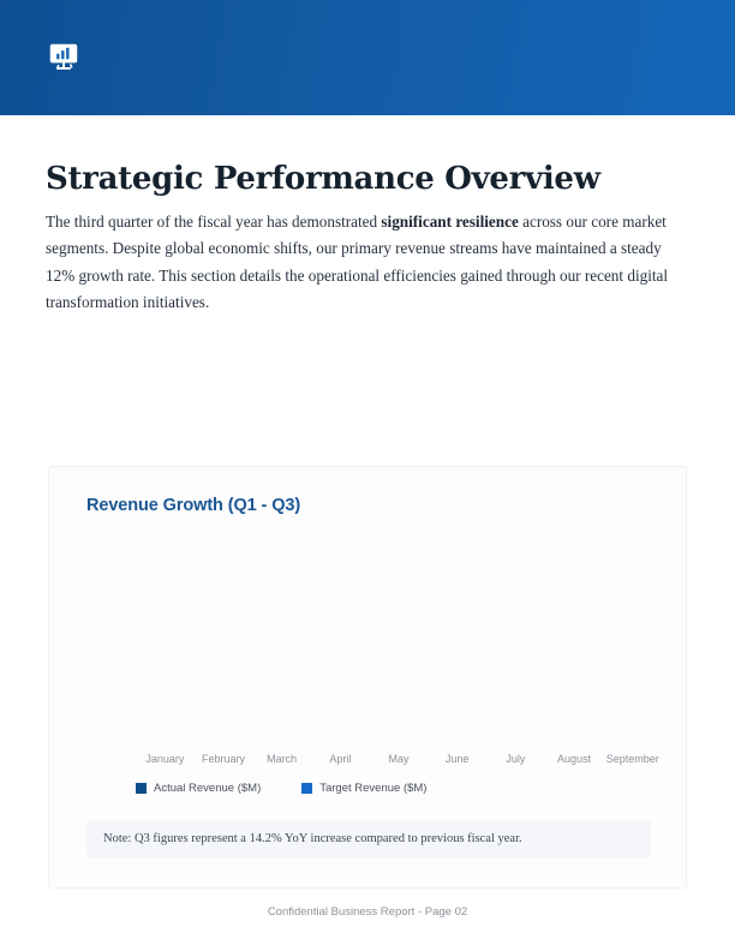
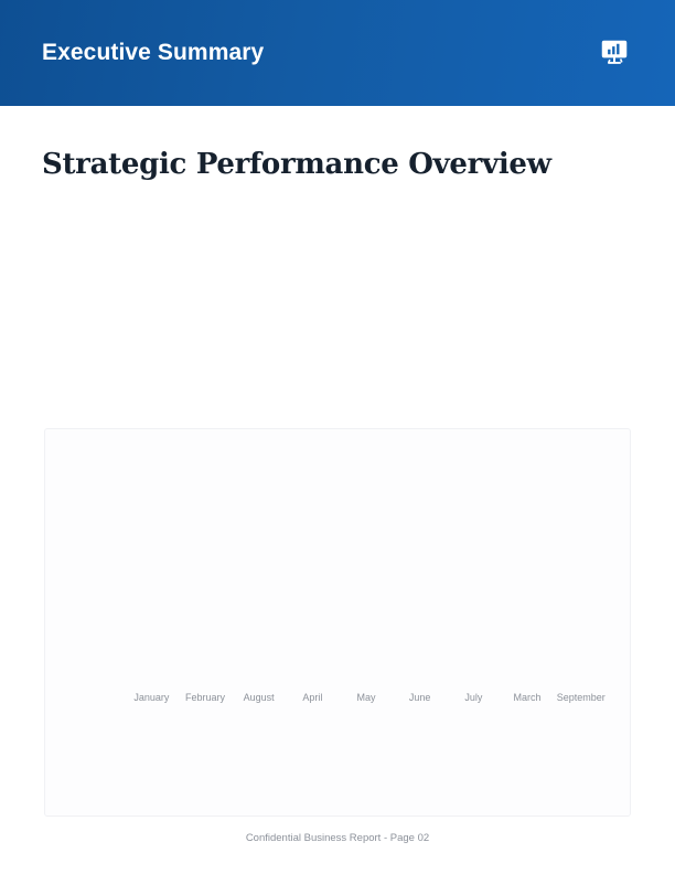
+ Executive Summary
  Strategic Performance Overview
- The third quarter of the fiscal year has demonstrated significant resilience across our core market segments. Despite global economic shifts, our primary revenue streams have maintained a steady 12% growth rate. This section details the operational efficiencies gained through our recent digital transformation initiatives.
- Revenue Growth (Q1 - Q3)
  January
  February
- March
+ August
  April
  May
  June
  July
- August
+ March
  September
- Actual Revenue ($M)
- Target Revenue ($M)
- Note: Q3 figures represent a 14.2% YoY increase compared to previous fiscal year.
  Confidential Business Report - Page 02
